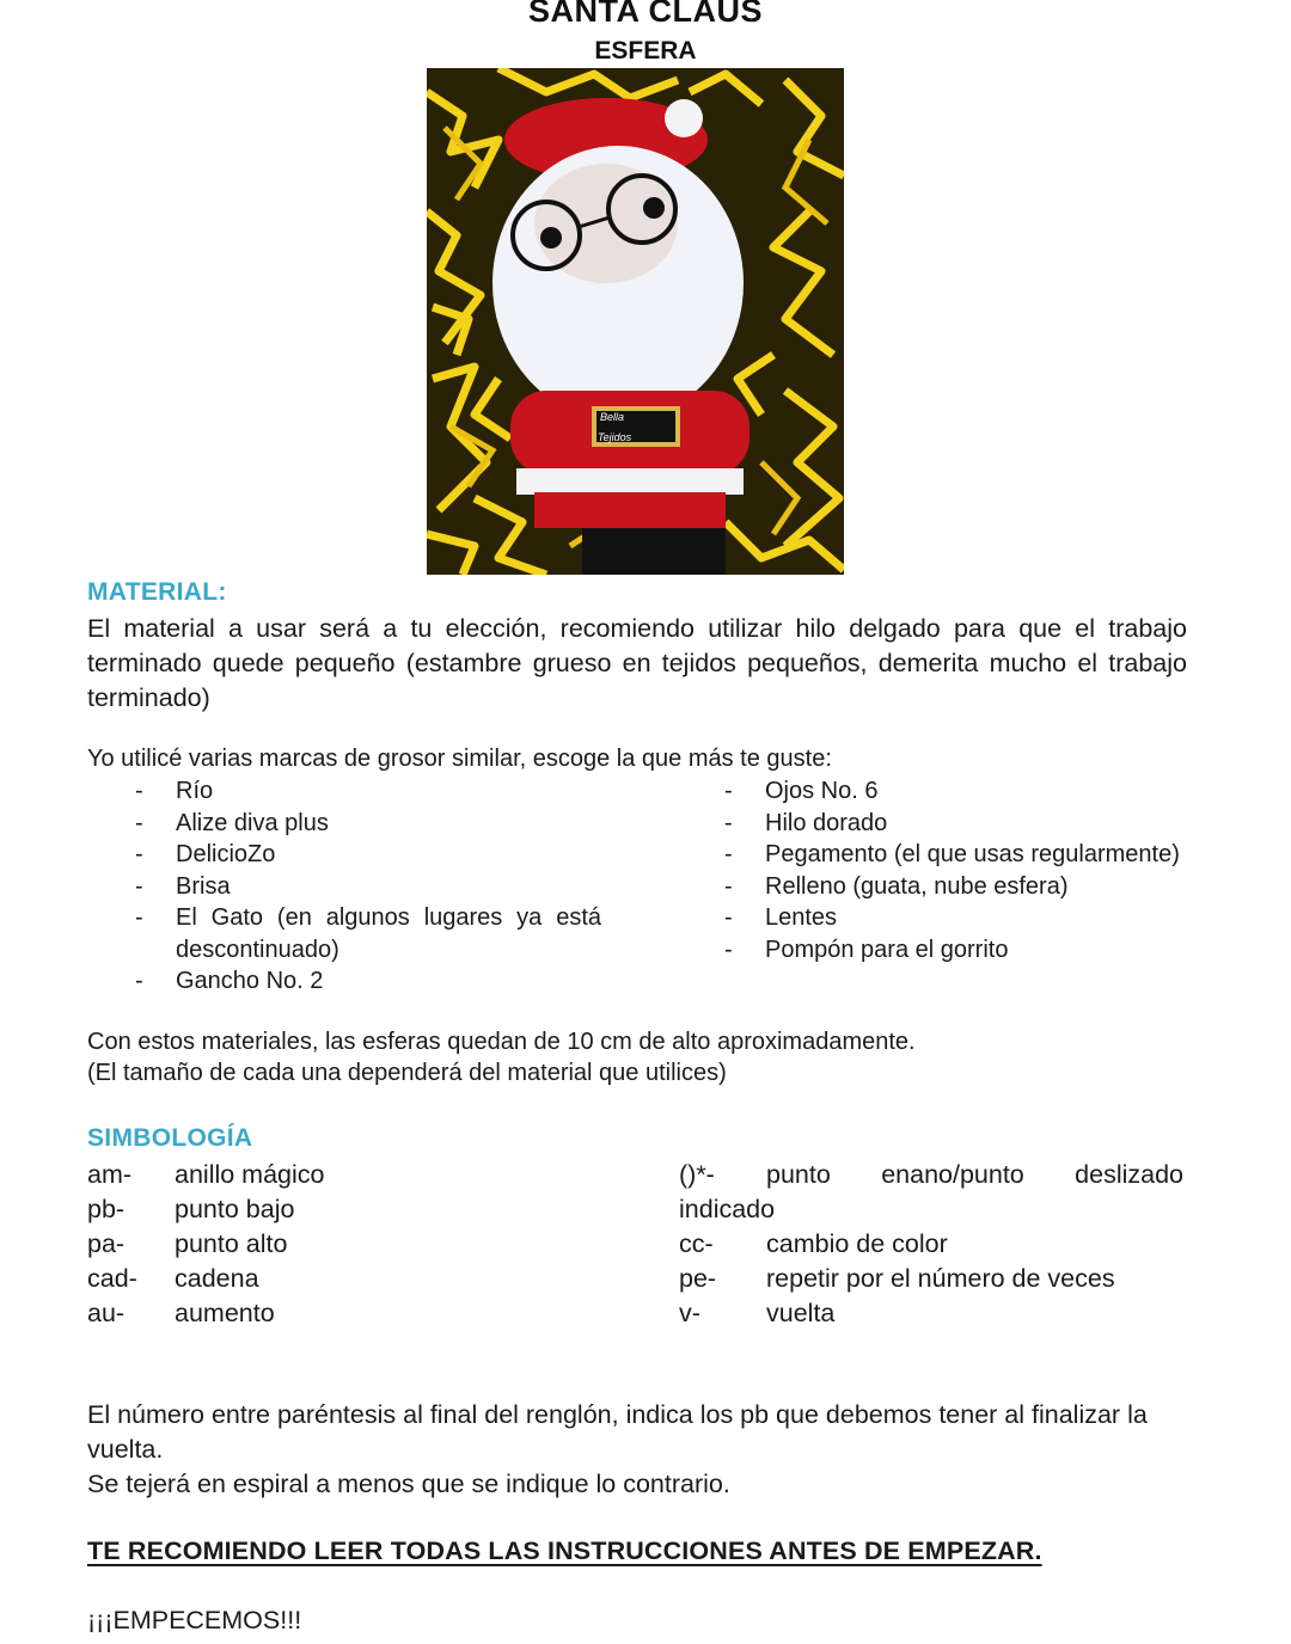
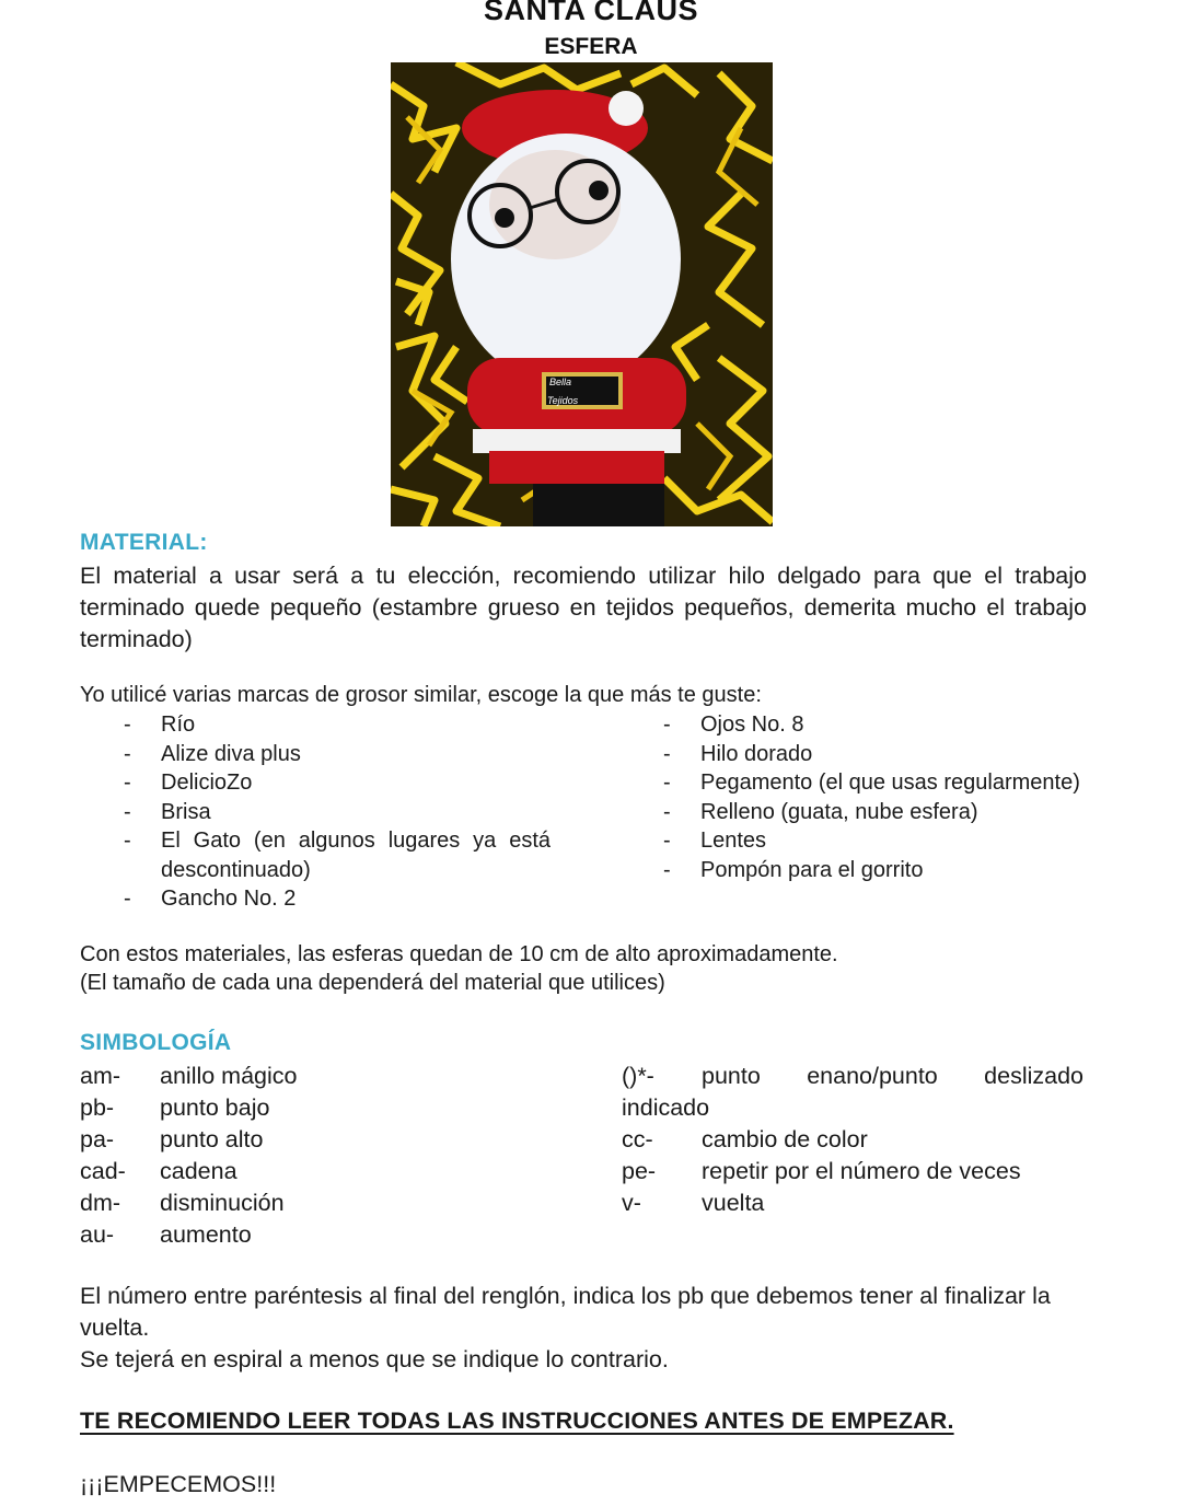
  SANTA CLAUS
  ESFERA
  Bella
  Tejidos
  MATERIAL:
  El material a usar será a tu elección, recomiendo utilizar hilo delgado para que el trabajo terminado quede pequeño (estambre grueso en tejidos pequeños, demerita mucho el trabajo terminado)
  Yo utilicé varias marcas de grosor similar, escoge la que más te guste:
  -
  Río
  -
  Alize diva plus
  -
  DelicioZo
  -
  Brisa
  -
  El Gato (en algunos lugares ya está descontinuado)
  -
  Gancho No. 2
  -
- Ojos No. 6
+ Ojos No. 8
  -
  Hilo dorado
  -
  Pegamento (el que usas regularmente)
  -
  Relleno (guata, nube esfera)
  -
  Lentes
  -
  Pompón para el gorrito
  Con estos materiales, las esferas quedan de 10 cm de alto aproximadamente.
  (El tamaño de cada una dependerá del material que utilices)
  SIMBOLOGÍA
  am-
  anillo mágico
  pb-
  punto bajo
  pa-
  punto alto
  cad-
  cadena
+ dm-
+ disminución
  au-
  aumento
  ()*-
  punto enano/punto deslizado
  indicado
  cc-
  cambio de color
  pe-
  repetir por el número de veces
  v-
  vuelta
  El número entre paréntesis al final del renglón, indica los pb que debemos tener al finalizar la vuelta.
  Se tejerá en espiral a menos que se indique lo contrario.
  TE RECOMIENDO LEER TODAS LAS INSTRUCCIONES ANTES DE EMPEZAR.
  ¡¡¡EMPECEMOS!!!
